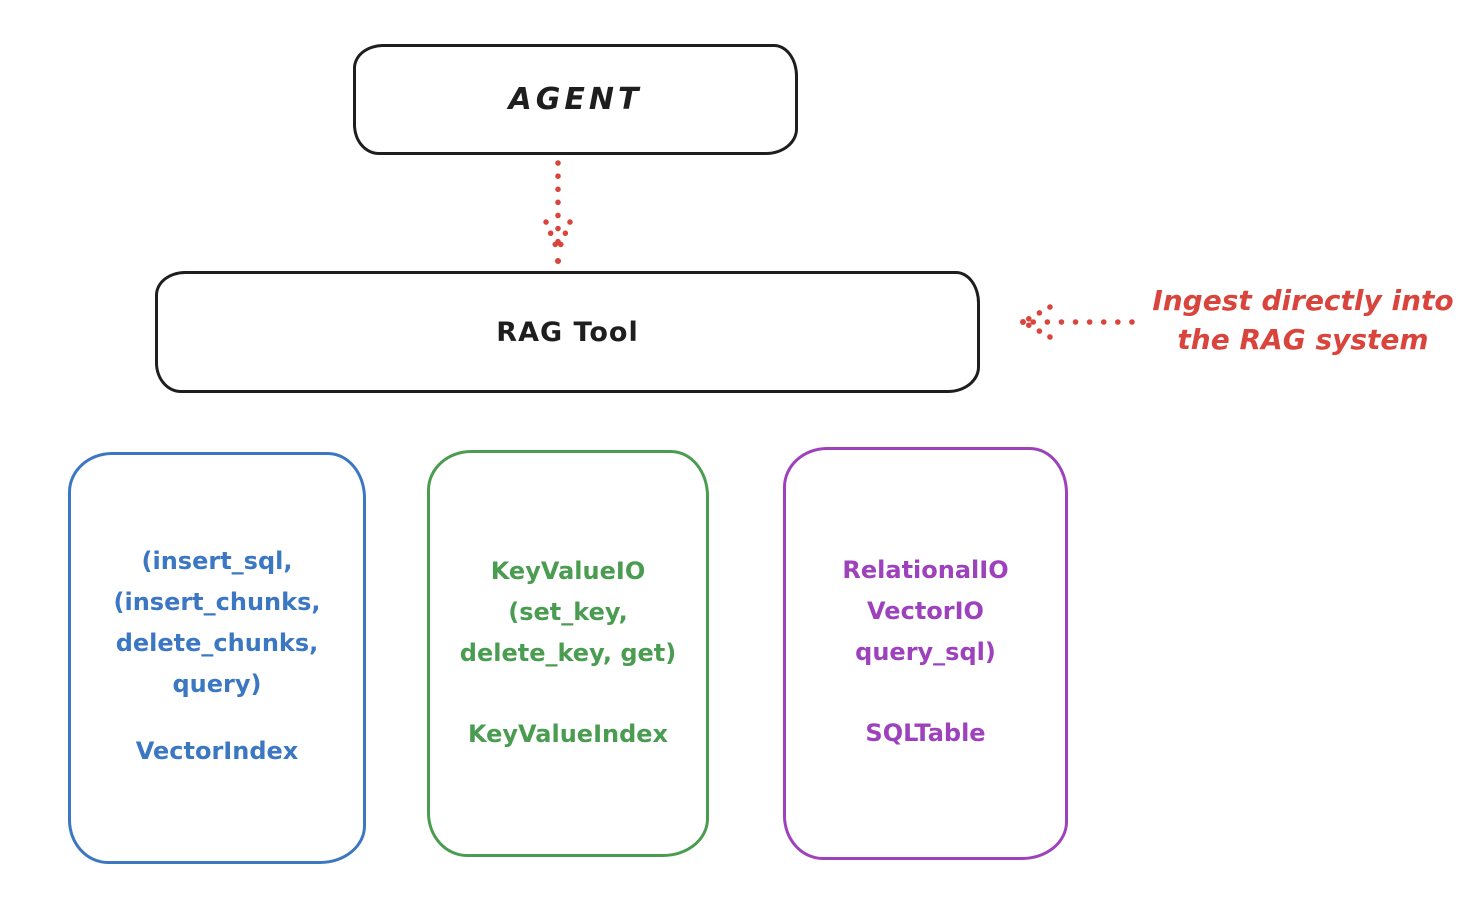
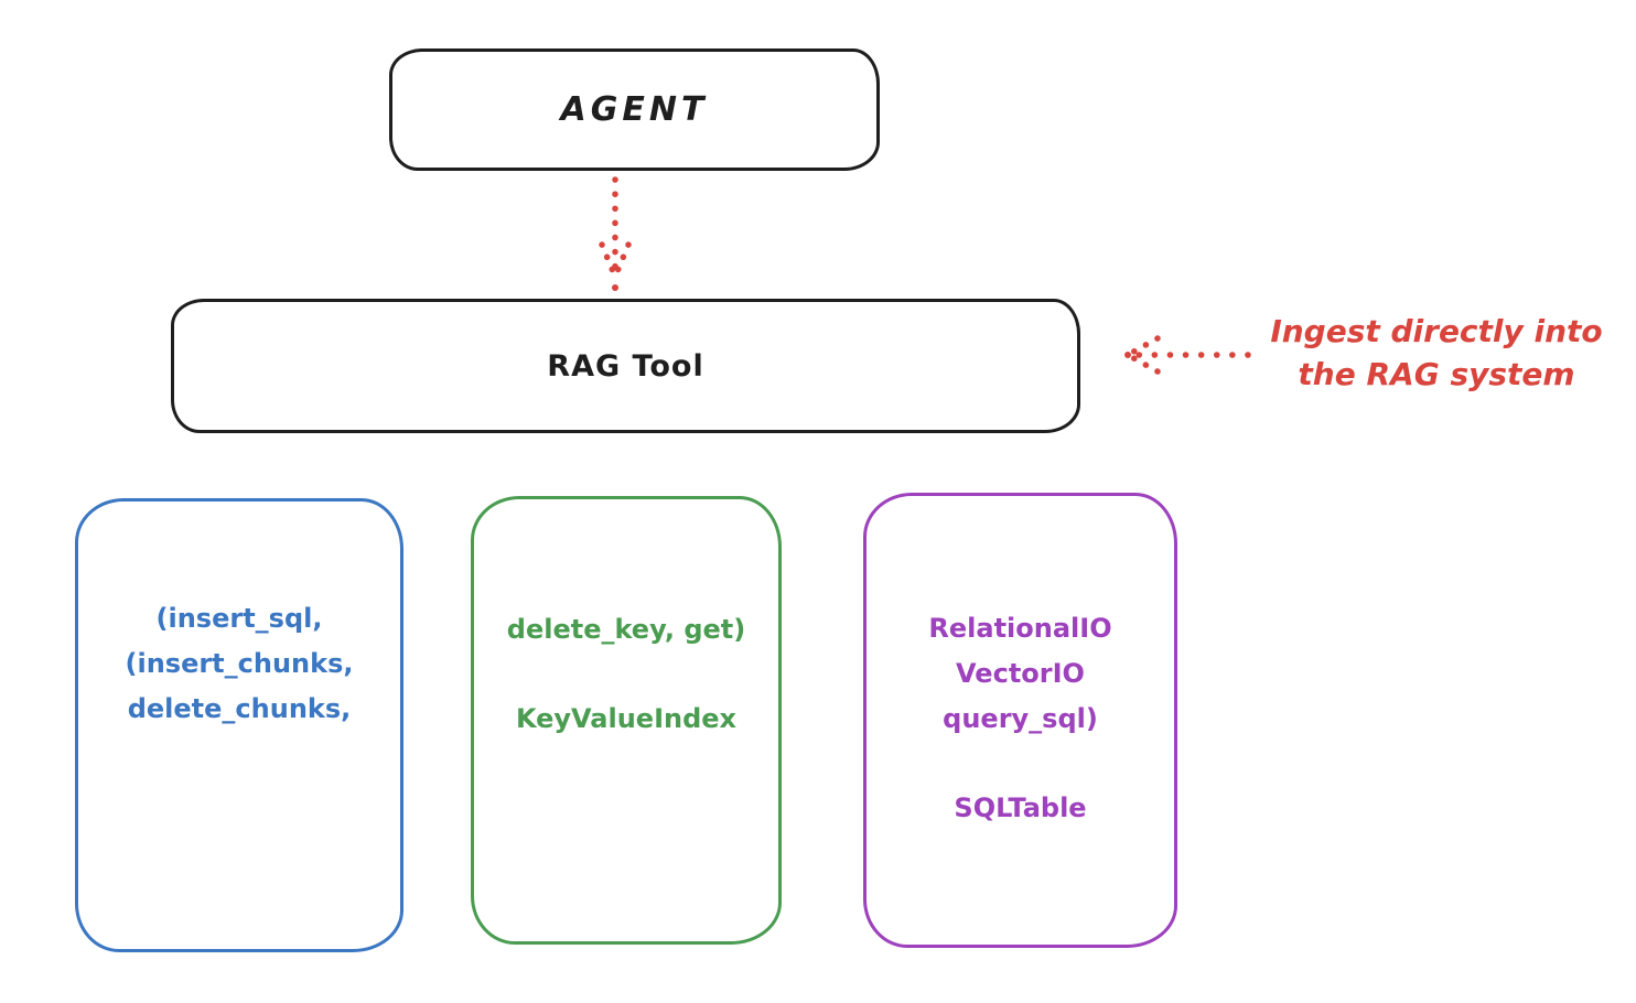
  AGENT
  RAG Tool
  Ingest directly into
  the RAG system
  (insert_sql,
  (insert_chunks,
  delete_chunks,
- query)
- VectorIndex
- KeyValueIO
- (set_key,
  delete_key, get)
  KeyValueIndex
  RelationalIO
  VectorIO
  query_sql)
  SQLTable
